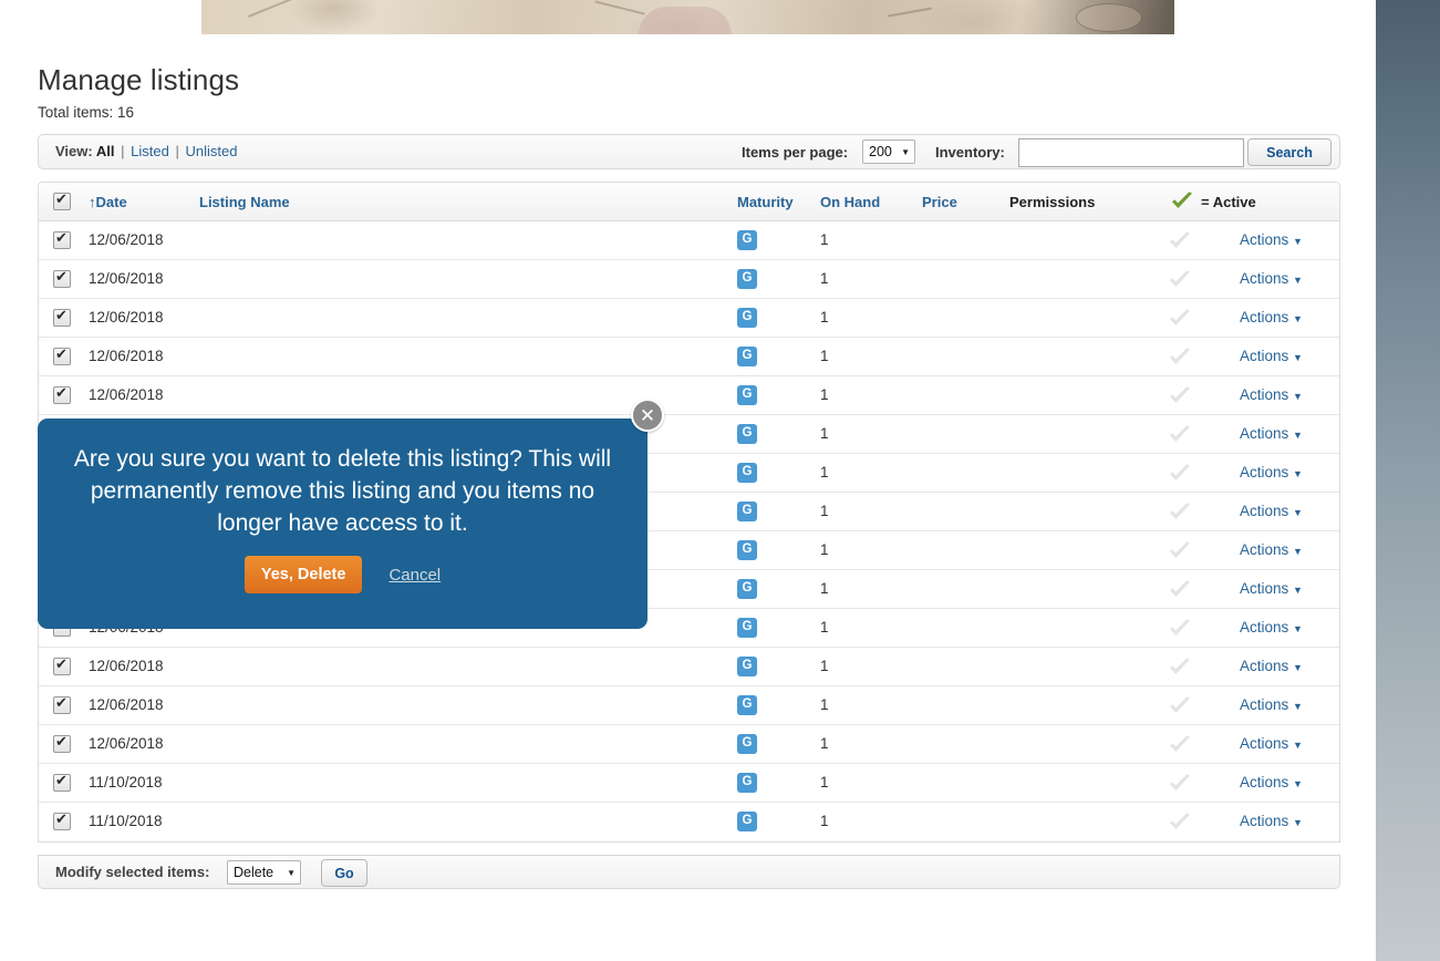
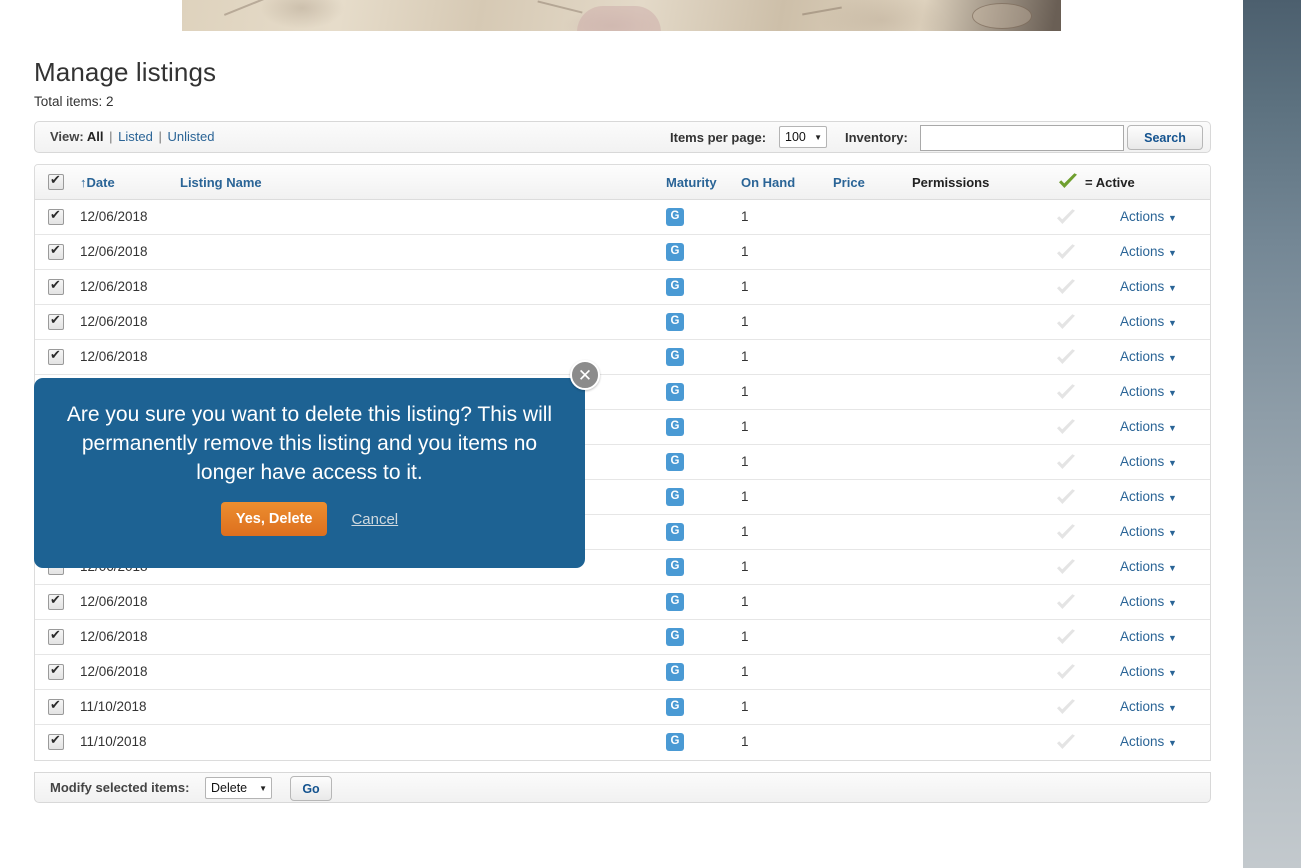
  Manage listings
- Total items: 16
+ Total items: 2
  View: All | Listed | Unlisted
  Items per page:
- 200
+ 100
  ▼
  Inventory:
  Search
  ↑Date
  Listing Name
  Maturity
  On Hand
  Price
  Permissions
  = Active
  12/06/2018
  G
  1
  Actions ▼
  12/06/2018
  G
  1
  Actions ▼
  12/06/2018
  G
  1
  Actions ▼
  12/06/2018
  G
  1
  Actions ▼
  12/06/2018
  G
  1
  Actions ▼
  G
  1
  Actions ▼
  G
  1
  Actions ▼
  G
  1
  Actions ▼
  G
  1
  Actions ▼
  G
  1
  Actions ▼
  G
  1
  Actions ▼
  12/06/2018
  G
  1
  Actions ▼
  12/06/2018
  G
  1
  Actions ▼
  12/06/2018
  G
  1
  Actions ▼
  11/10/2018
  G
  1
  Actions ▼
  11/10/2018
  G
  1
  Actions ▼
  Modify selected items:
  Delete
  ▼
  Go
  Are you sure you want to delete this listing? This will permanently remove this listing and you items no longer have access to it.
  Yes, Delete
  Cancel
  ✕
